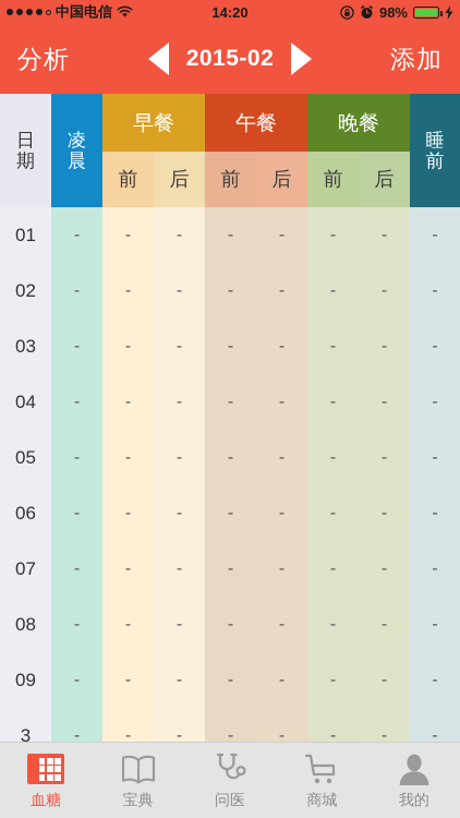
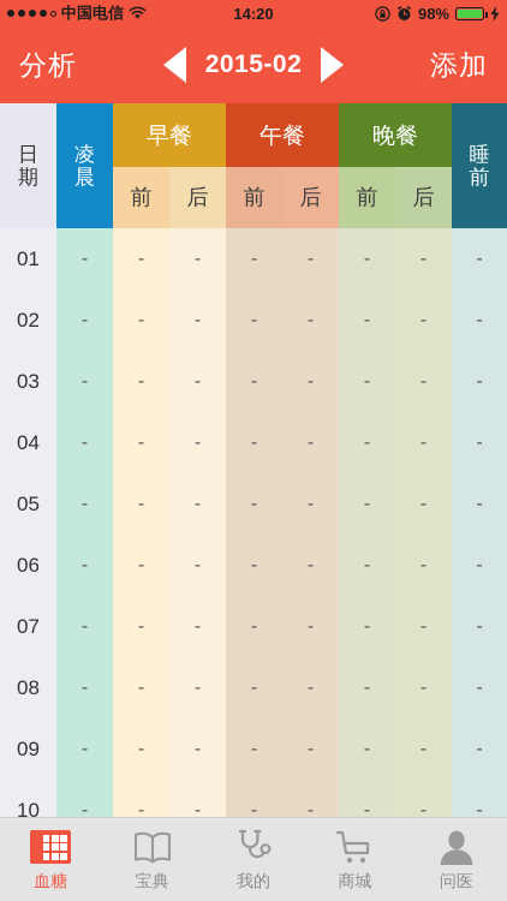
  中国电信
  14:20
  98%
  分析
  2015-02
  添加
  日期	凌晨	早餐	午餐	晚餐	睡前
  前	后	前	后	前	后
  01	-	-	-	-	-	-	-	-
  02	-	-	-	-	-	-	-	-
  03	-	-	-	-	-	-	-	-
  04	-	-	-	-	-	-	-	-
  05	-	-	-	-	-	-	-	-
  06	-	-	-	-	-	-	-	-
  07	-	-	-	-	-	-	-	-
  08	-	-	-	-	-	-	-	-
  09	-	-	-	-	-	-	-	-
- 3	-	-	-	-	-	-	-	-
+ 10	-	-	-	-	-	-	-	-
  血糖
  宝典
- 问医
+ 我的
  商城
- 我的
+ 问医
